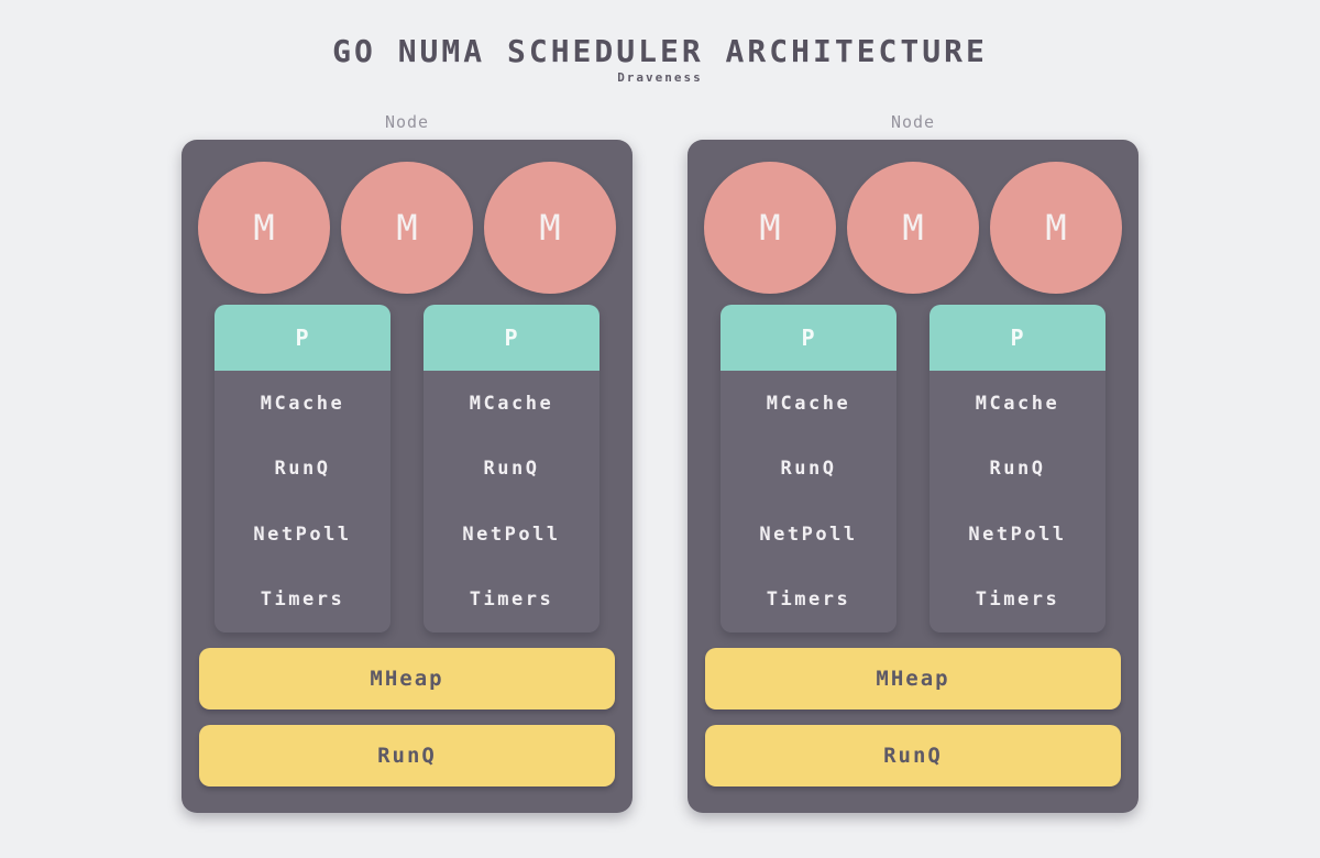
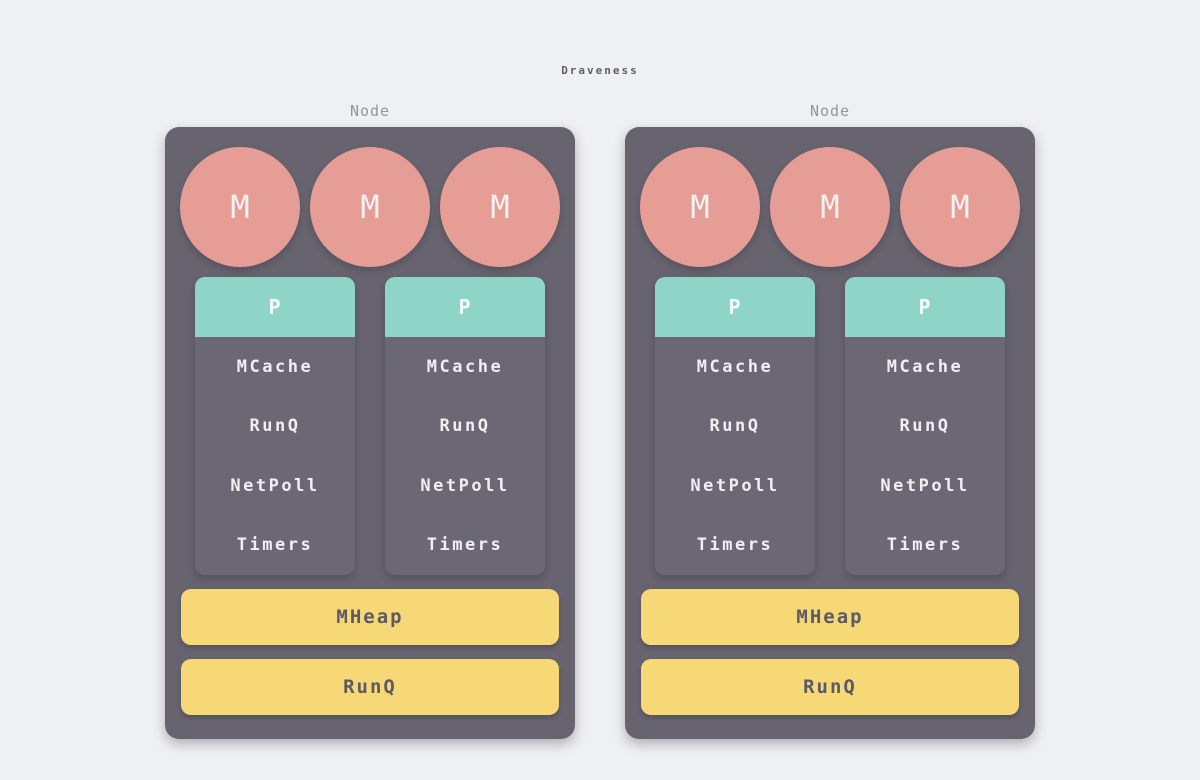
- GO NUMA SCHEDULER ARCHITECTURE
  Draveness
  Node
  Node
  M
  M
  M
  P
  MCache
  RunQ
  NetPoll
  Timers
  P
  MCache
  RunQ
  NetPoll
  Timers
  MHeap
  RunQ
  M
  M
  M
  P
  MCache
  RunQ
  NetPoll
  Timers
  P
  MCache
  RunQ
  NetPoll
  Timers
  MHeap
  RunQ
